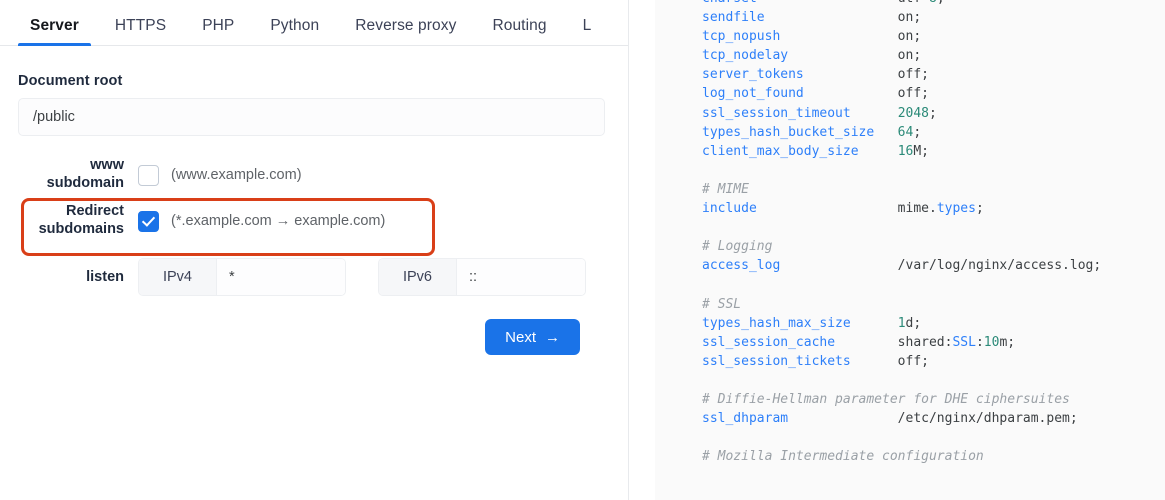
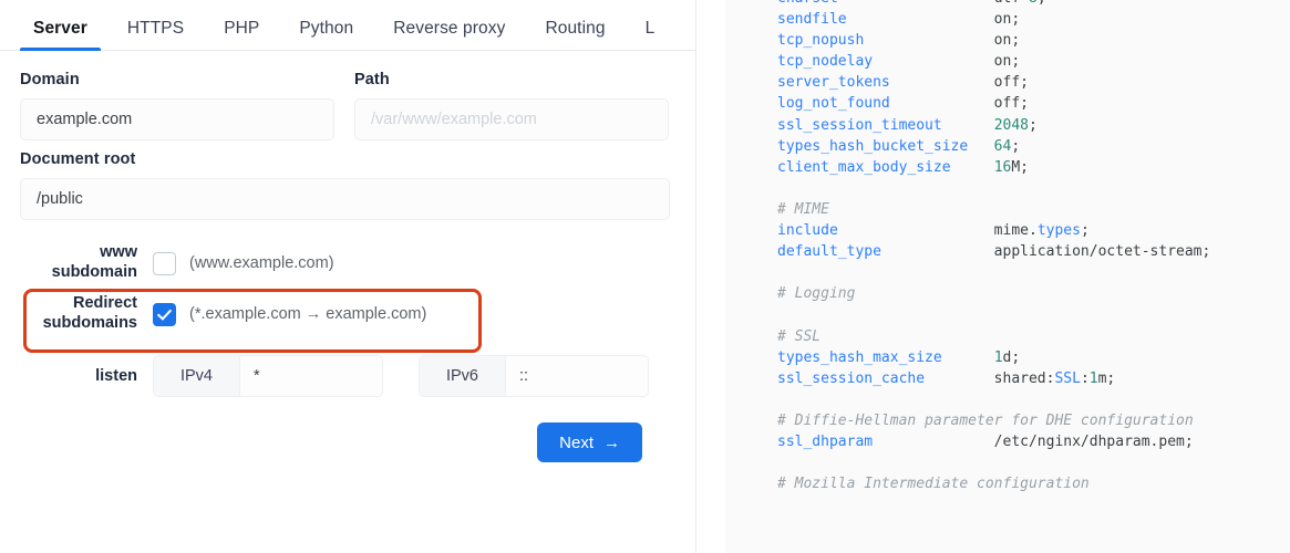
  Server
  HTTPS
  PHP
  Python
  Reverse proxy
  Routing
  L
+ Domain
+ example.com
+ Path
+ /var/www/example.com
  Document root
  /public
  www
  subdomain
  (www.example.com)
  Redirect
  subdomains
  (*.example.com → example.com)
  listen
  IPv4
  *
  IPv6
  ::
  Next
  →
  sendfile on;
  tcp_nopush on;
  tcp_nodelay on;
  server_tokens off;
  log_not_found off;
  ssl_session_timeout 2048;
  types_hash_bucket_size 64;
  client_max_body_size 16M;
  # MIME
  include mime.types;
+ default_type application/octet-stream;
  # Logging
- access_log /var/log/nginx/access.log;
  # SSL
  types_hash_max_size 1d;
- ssl_session_cache shared:SSL:10m;
+ ssl_session_cache shared:SSL:1m;
- ssl_session_tickets off;
- # Diffie-Hellman parameter for DHE ciphersuites
+ # Diffie-Hellman parameter for DHE configuration
  ssl_dhparam /etc/nginx/dhparam.pem;
  # Mozilla Intermediate configuration
